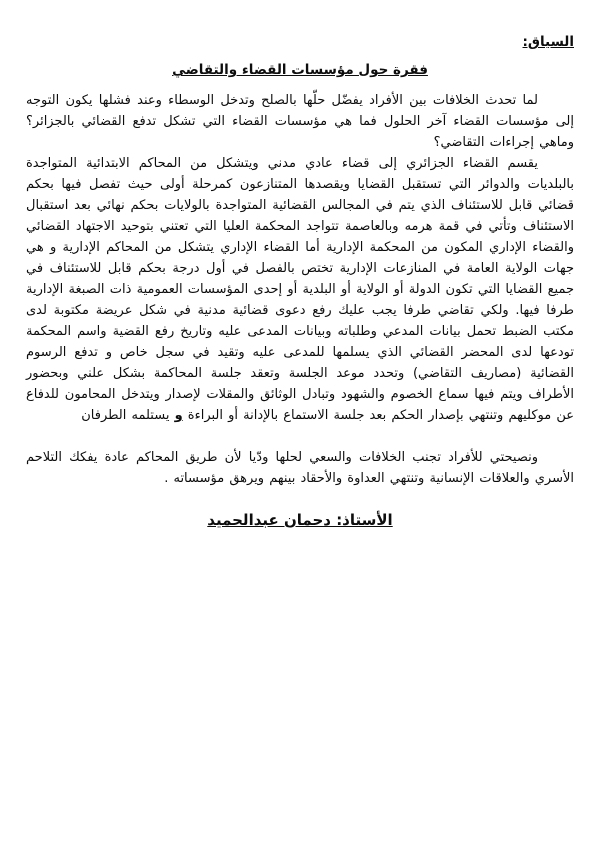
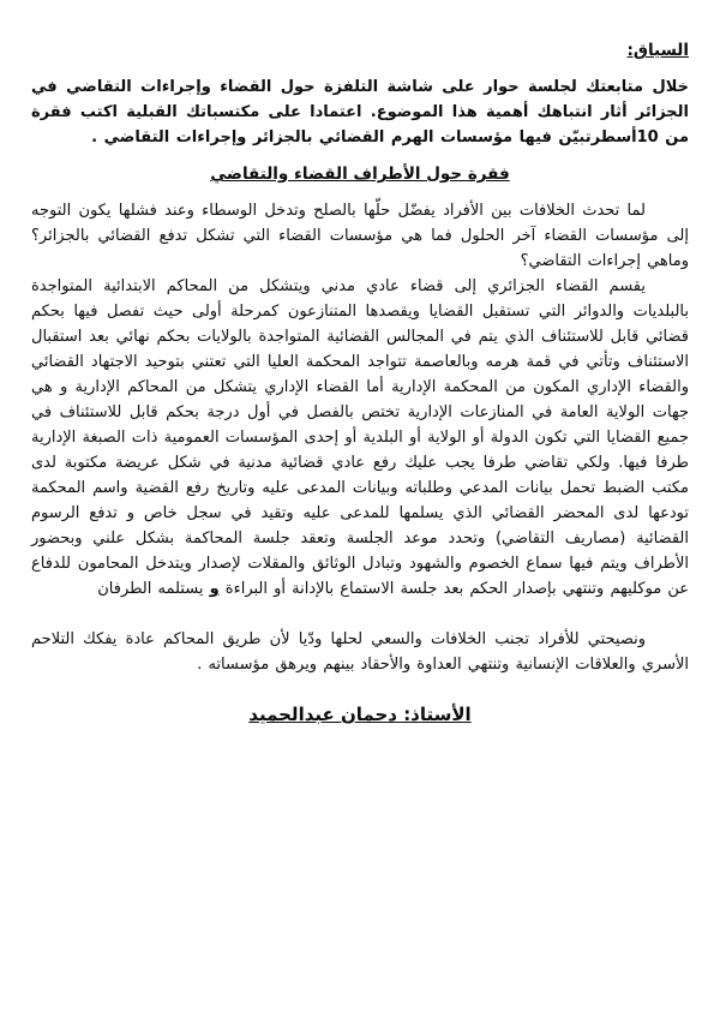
  السياق:
+ خلال متابعتك لجلسة حوار على شاشة التلفزة حول القضاء وإجراءات التقاضي في الجزائر أثار انتباهك أهمية هذا الموضوع. اعتمادا على مكتسباتك القبلية اكتب فقرة من 10أسطرتبيّن فيها مؤسسات الهرم القضائي بالجزائر وإجراءات التقاضي .
- فقرة حول مؤسسات القضاء والتقاضي
+ فقرة حول الأطراف القضاء والتقاضي
  لما تحدث الخلافات بين الأفراد يفضّل حلّها بالصلح وتدخل الوسطاء وعند فشلها يكون التوجه إلى مؤسسات القضاء آخر الحلول فما هي مؤسسات القضاء التي تشكل تدفع القضائي بالجزائر؟ وماهي إجراءات التقاضي؟
- يقسم القضاء الجزائري إلى قضاء عادي مدني ويتشكل من المحاكم الابتدائية المتواجدة بالبلديات والدوائر التي تستقبل القضايا ويقصدها المتنازعون كمرحلة أولى حيث تفصل فيها بحكم قضائي قابل للاستئناف الذي يتم في المجالس القضائية المتواجدة بالولايات بحكم نهائي بعد استقبال الاستئناف وتأتي في قمة هرمه وبالعاصمة تتواجد المحكمة العليا التي تعتني بتوحيد الاجتهاد القضائي والقضاء الإداري المكون من المحكمة الإدارية أما القضاء الإداري يتشكل من المحاكم الإدارية و هي جهات الولاية العامة في المنازعات الإدارية تختص بالفصل في أول درجة بحكم قابل للاستئناف في جميع القضايا التي تكون الدولة أو الولاية أو البلدية أو إحدى المؤسسات العمومية ذات الصبغة الإدارية طرفا فيها. ولكي تقاضي طرفا يجب عليك رفع دعوى قضائية مدنية في شكل عريضة مكتوبة لدى مكتب الضبط تحمل بيانات المدعي وطلباته وبيانات المدعى عليه وتاريخ رفع القضية واسم المحكمة تودعها لدى المحضر القضائي الذي يسلمها للمدعى عليه وتقيد في سجل خاص و تدفع الرسوم القضائية (مصاريف التقاضي) وتحدد موعد الجلسة وتعقد جلسة المحاكمة بشكل علني وبحضور الأطراف ويتم فيها سماع الخصوم والشهود وتبادل الوثائق والمقلات لإصدار ويتدخل المحامون للدفاع عن موكليهم وتنتهي بإصدار الحكم بعد جلسة الاستماع بالإدانة أو البراءة و يستلمه الطرفان
+ يقسم القضاء الجزائري إلى قضاء عادي مدني ويتشكل من المحاكم الابتدائية المتواجدة بالبلديات والدوائر التي تستقبل القضايا ويقصدها المتنازعون كمرحلة أولى حيث تفصل فيها بحكم قضائي قابل للاستئناف الذي يتم في المجالس القضائية المتواجدة بالولايات بحكم نهائي بعد استقبال الاستئناف وتأتي في قمة هرمه وبالعاصمة تتواجد المحكمة العليا التي تعتني بتوحيد الاجتهاد القضائي والقضاء الإداري المكون من المحكمة الإدارية أما القضاء الإداري يتشكل من المحاكم الإدارية و هي جهات الولاية العامة في المنازعات الإدارية تختص بالفصل في أول درجة بحكم قابل للاستئناف في جميع القضايا التي تكون الدولة أو الولاية أو البلدية أو إحدى المؤسسات العمومية ذات الصبغة الإدارية طرفا فيها. ولكي تقاضي طرفا يجب عليك رفع عادي قضائية مدنية في شكل عريضة مكتوبة لدى مكتب الضبط تحمل بيانات المدعي وطلباته وبيانات المدعى عليه وتاريخ رفع القضية واسم المحكمة تودعها لدى المحضر القضائي الذي يسلمها للمدعى عليه وتقيد في سجل خاص و تدفع الرسوم القضائية (مصاريف التقاضي) وتحدد موعد الجلسة وتعقد جلسة المحاكمة بشكل علني وبحضور الأطراف ويتم فيها سماع الخصوم والشهود وتبادل الوثائق والمقلات لإصدار ويتدخل المحامون للدفاع عن موكليهم وتنتهي بإصدار الحكم بعد جلسة الاستماع بالإدانة أو البراءة و يستلمه الطرفان
  ونصيحتي للأفراد تجنب الخلافات والسعي لحلها ودّيا لأن طريق المحاكم عادة يفكك التلاحم الأسري والعلاقات الإنسانية وتنتهي العداوة والأحقاد بينهم ويرهق مؤسساته .
  الأستاذ: دحمان عبدالحميد
